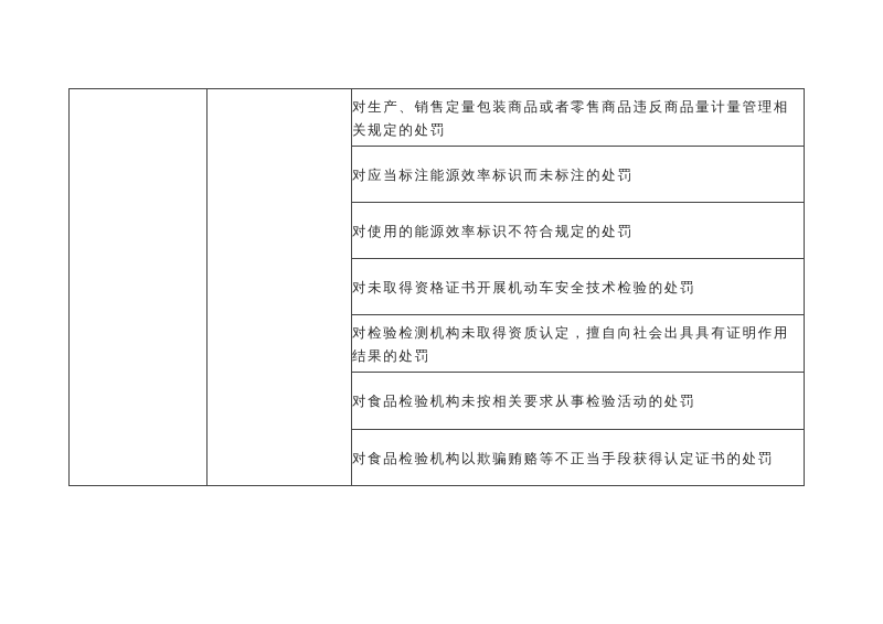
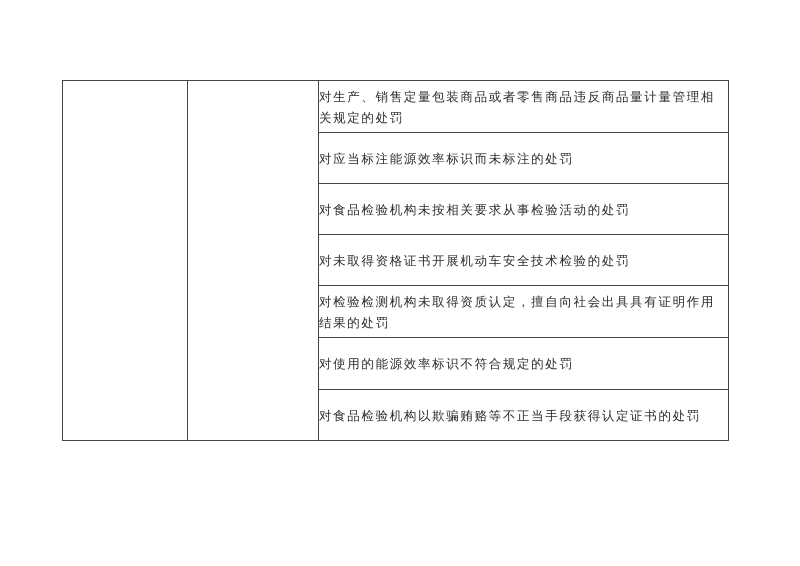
  		对生产、销售定量包装商品或者零售商品违反商品量计量管理相关规定的处罚
  对应当标注能源效率标识而未标注的处罚
- 对使用的能源效率标识不符合规定的处罚
+ 对食品检验机构未按相关要求从事检验活动的处罚
  对未取得资格证书开展机动车安全技术检验的处罚
  对检验检测机构未取得资质认定，擅自向社会出具具有证明作用结果的处罚
- 对食品检验机构未按相关要求从事检验活动的处罚
+ 对使用的能源效率标识不符合规定的处罚
  对食品检验机构以欺骗贿赂等不正当手段获得认定证书的处罚
